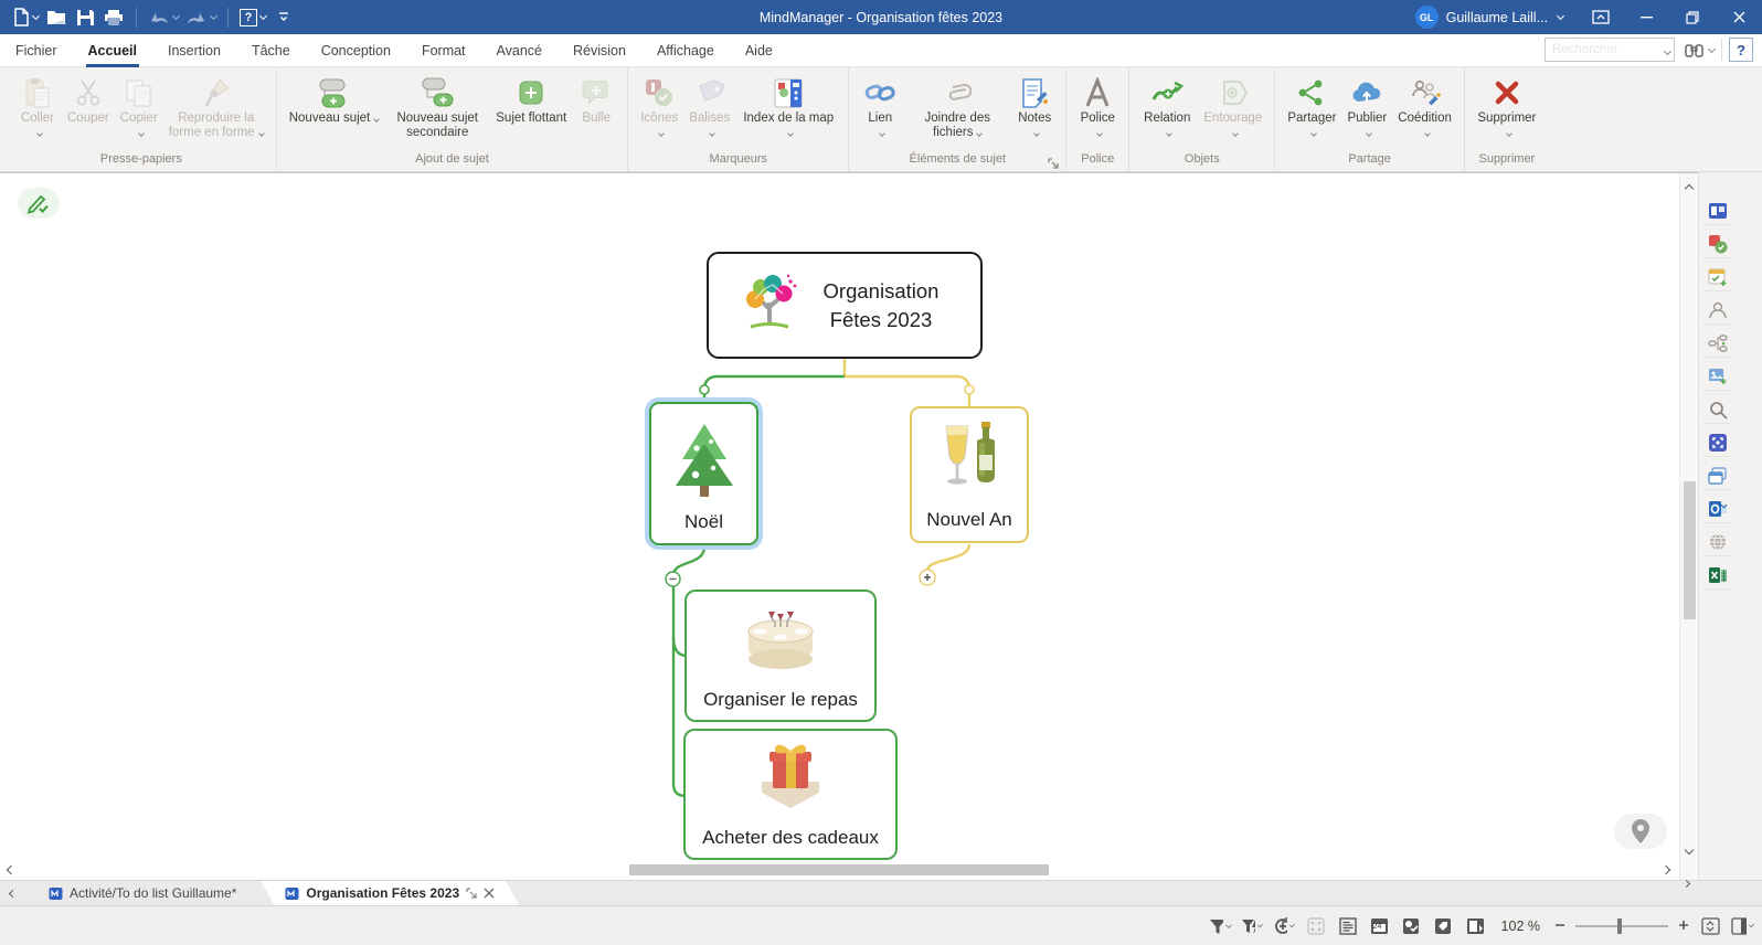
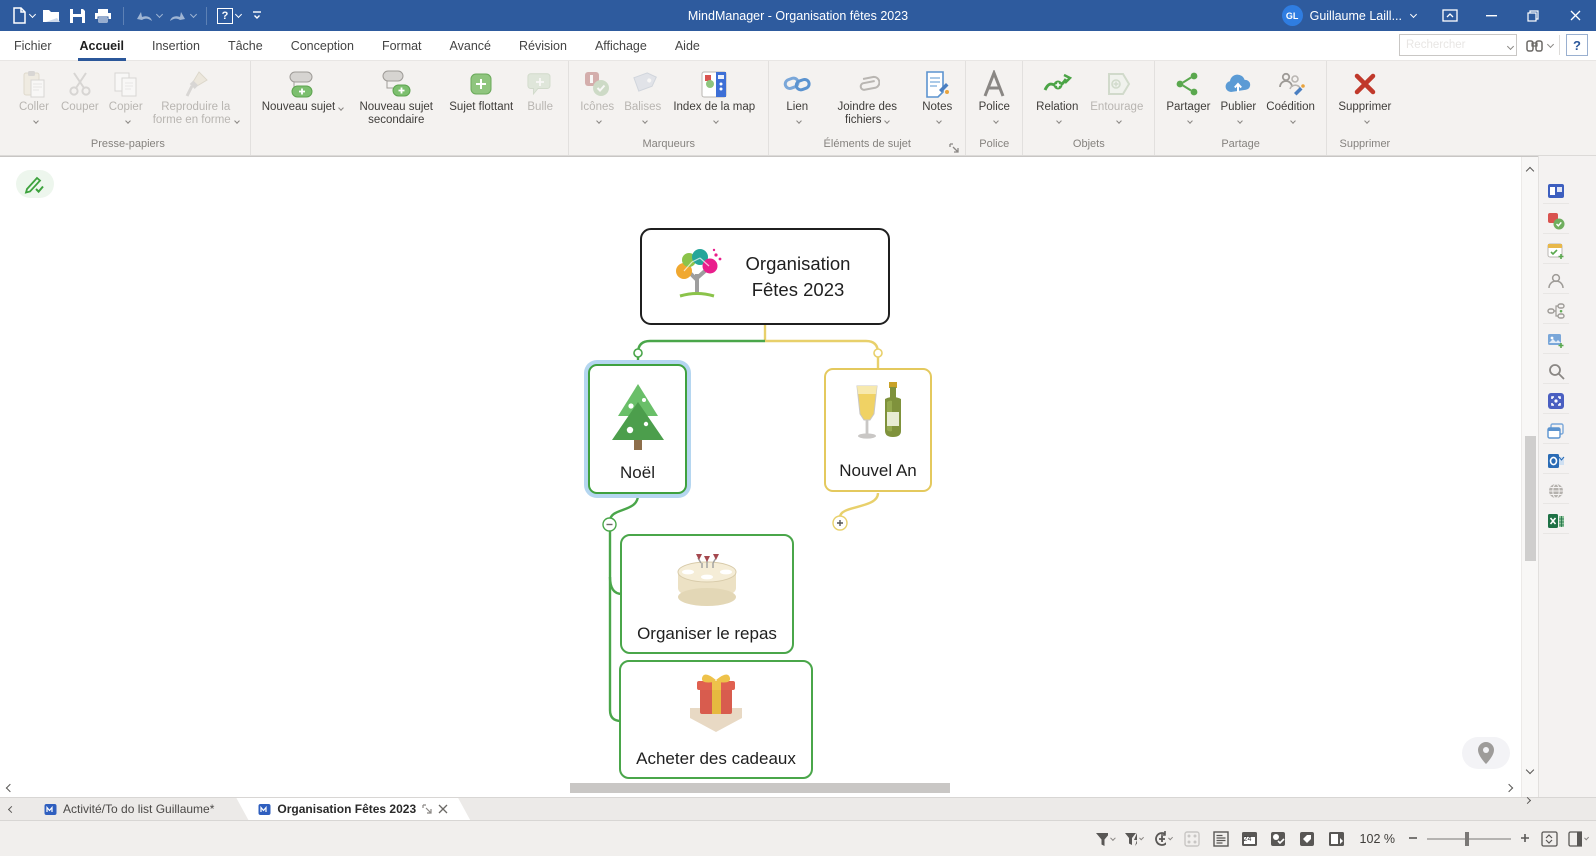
  ?
  MindManager - Organisation fêtes 2023
  GL
  Guillaume Laill...
  Fichier
  Accueil
  Insertion
  Tâche
  Conception
  Format
  Avancé
  Révision
  Affichage
  Aide
  Rechercher
  ?
  Coller
  Couper
  Copier
  Reproduire la forme en forme
  Presse-papiers
  Nouveau sujet
  Nouveau sujet secondaire
  Sujet flottant
  Bulle
- Ajout de sujet
  Icônes
  Balises
  Index de la map
  Marqueurs
  Lien
  Joindre des fichiers
  Notes
  Éléments de sujet
  Police
  Police
  Relation
  Entourage
  Objets
  Partager
  Publier
  Coédition
  Partage
  Supprimer
  Supprimer
  Organisation Fêtes 2023
  Noël
  Nouvel An
  Organiser le repas
  Acheter des cadeaux
  Activité/To do list Guillaume*
  Organisation Fêtes 2023
  102 %
